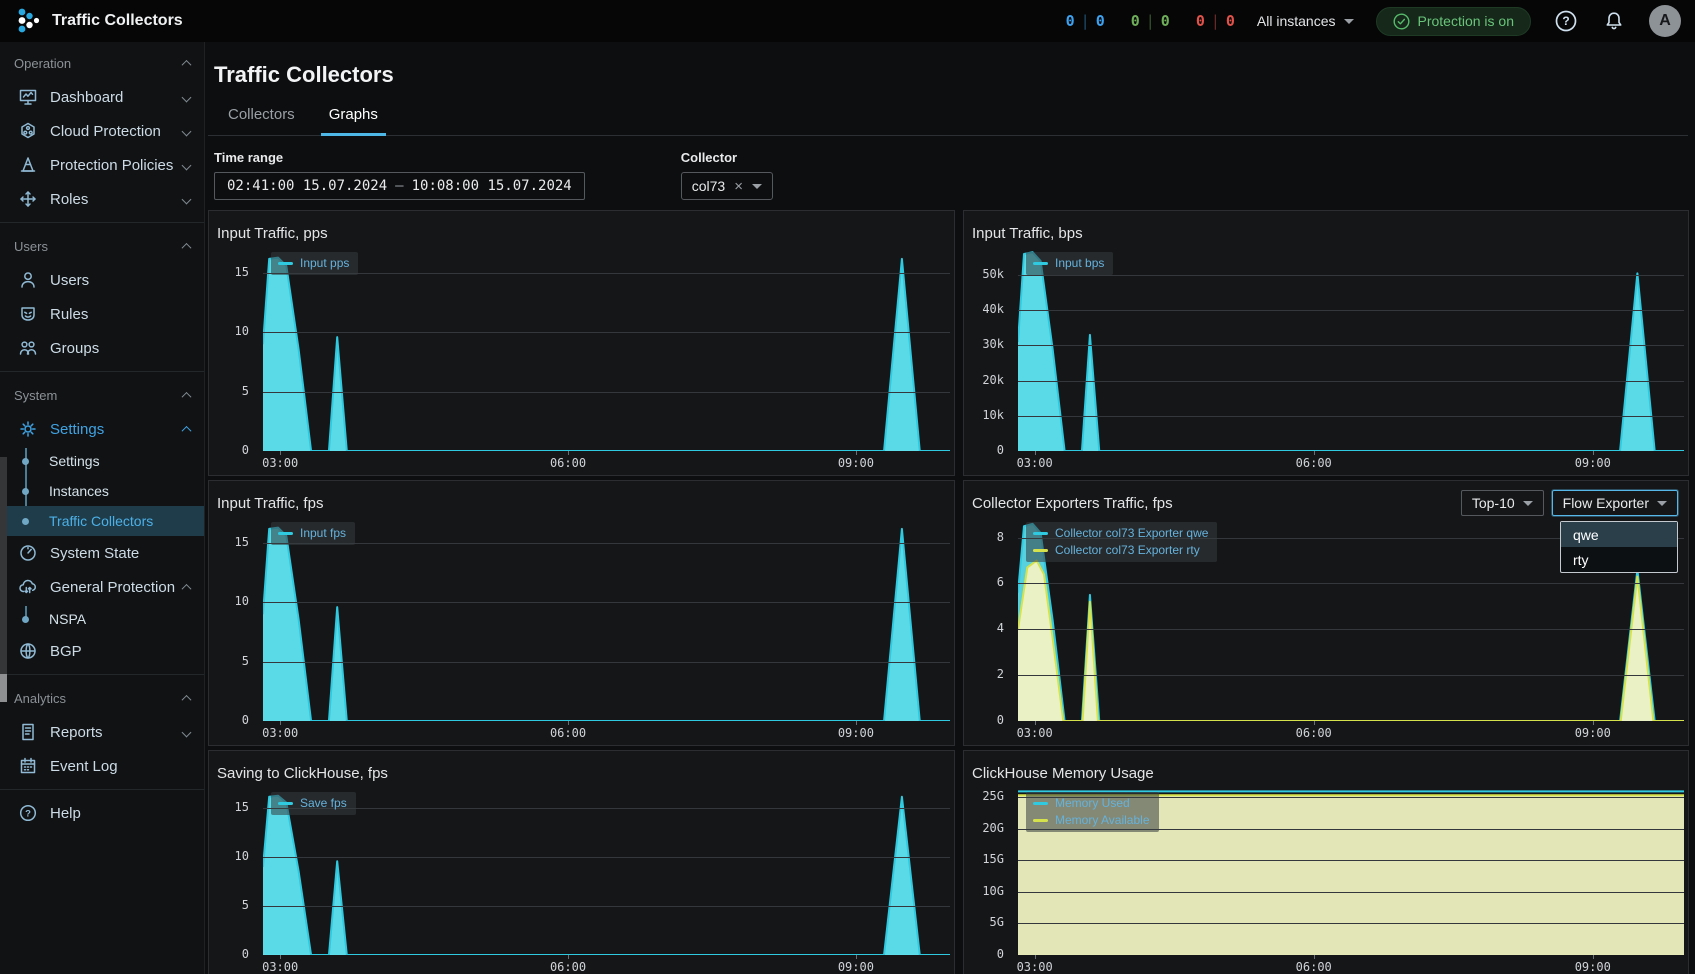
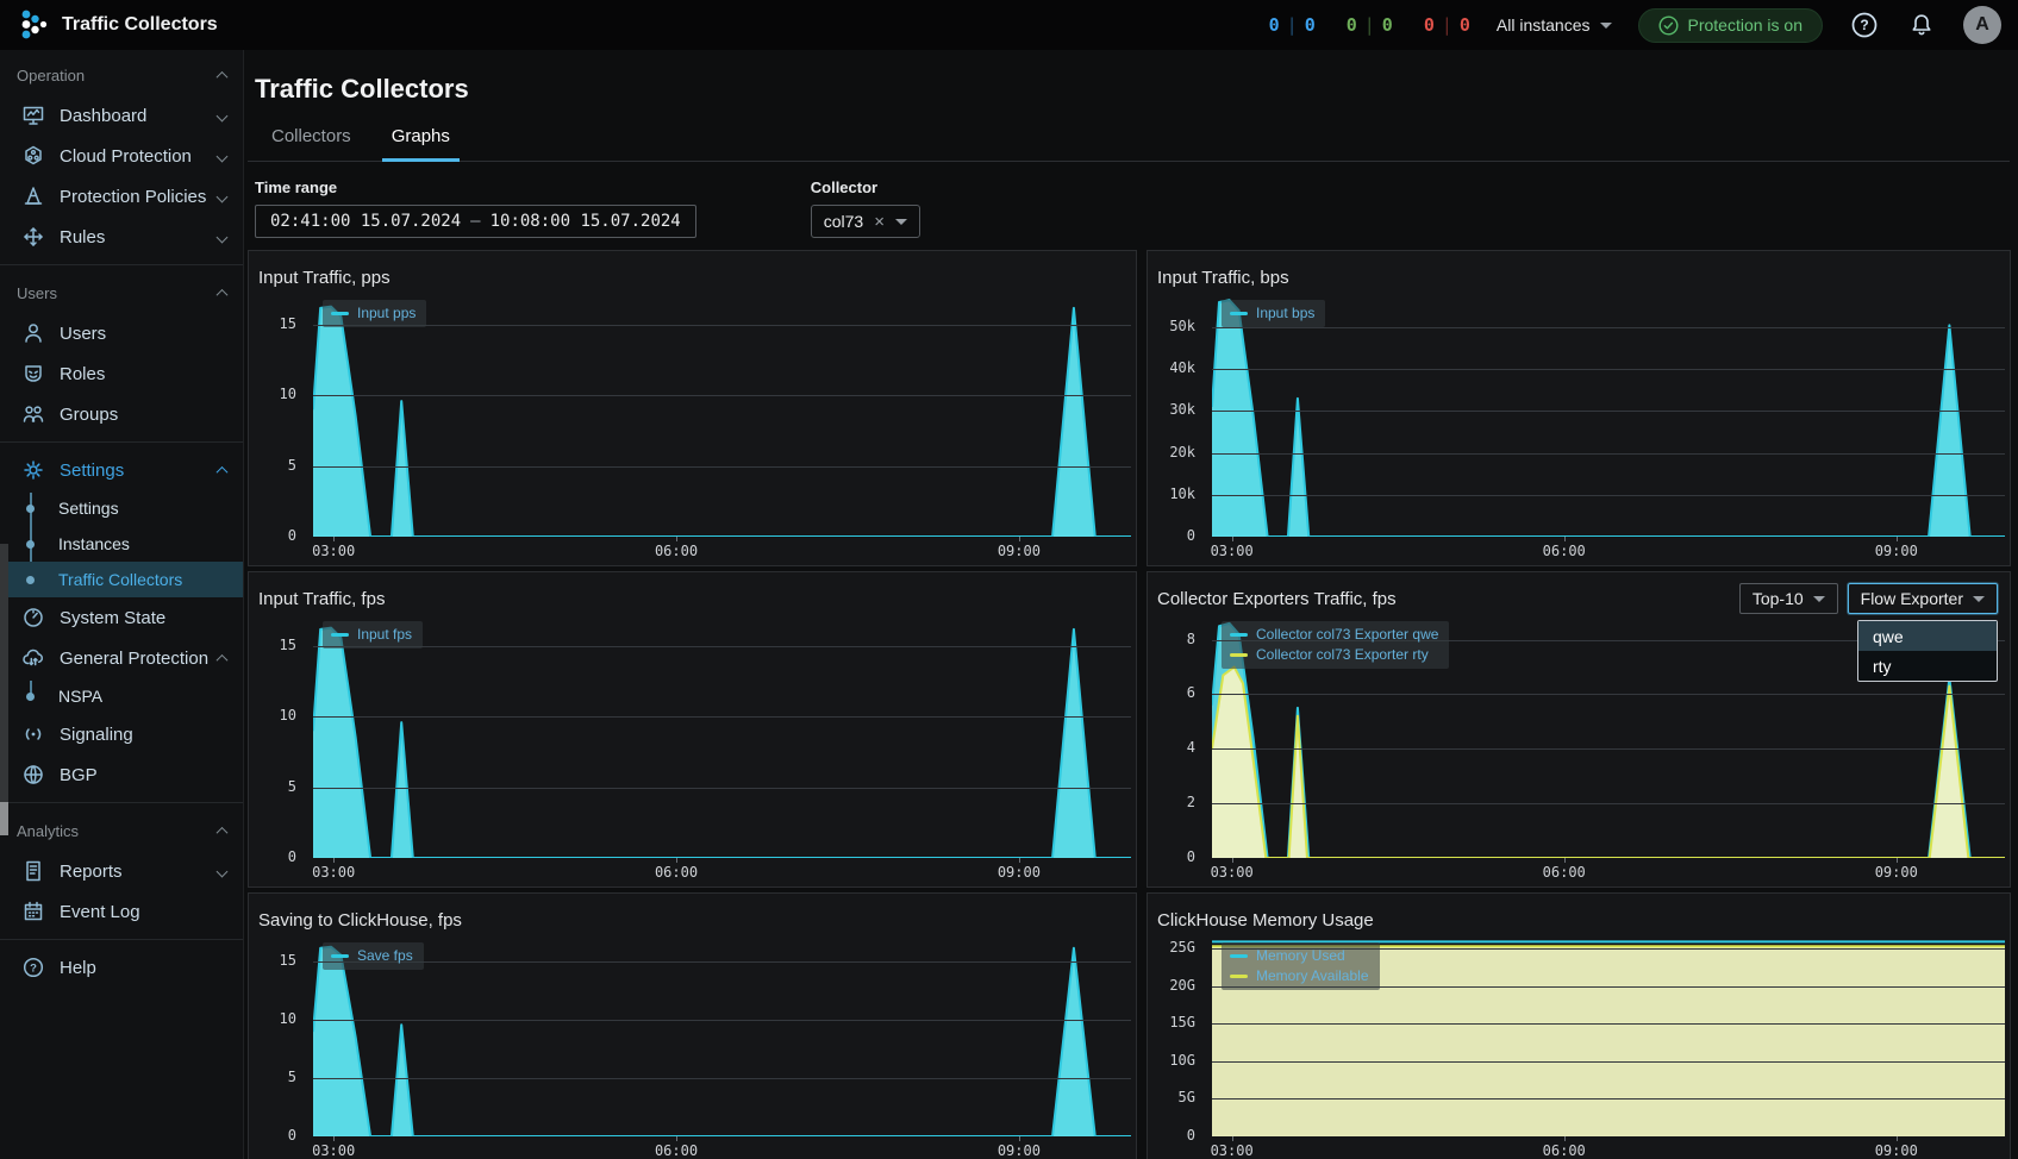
  Traffic Collectors
  0
  |
  0
  0
  |
  0
  0
  |
  0
  All instances
  Protection is on
  ?
  A
  Operation
  Dashboard
  Cloud Protection
  Protection Policies
- Roles
+ Rules
  Users
  Users
- Rules
+ Roles
  Groups
- System
  Settings
  Settings
  Instances
  Traffic Collectors
  System State
  General Protection
  NSPA
+ Signaling
  BGP
  Analytics
  Reports
  Event Log
  ?
  Help
  Traffic Collectors
  Collectors
  Graphs
  Time range
  02:41:00 15.07.2024
  —
  10:08:00 15.07.2024
  Collector
  col73
  ×
  Input Traffic, pps
  15
  10
  5
  0
  Input pps
  03:00
  06:00
  09:00
  Input Traffic, bps
  50k
  40k
  30k
  20k
  10k
  0
  Input bps
  03:00
  06:00
  09:00
  Input Traffic, fps
  15
  10
  5
  0
  Input fps
  03:00
  06:00
  09:00
  Collector Exporters Traffic, fps
  Top-10
  Flow Exporter
  qwe
  rty
  8
  6
  4
  2
  0
  Collector col73 Exporter qwe
  Collector col73 Exporter rty
  03:00
  06:00
  09:00
  Saving to ClickHouse, fps
  15
  10
  5
  0
  Save fps
  03:00
  06:00
  09:00
  ClickHouse Memory Usage
  25G
  20G
  15G
  10G
  5G
  0
  Memory Used
  Memory Available
  03:00
  06:00
  09:00
